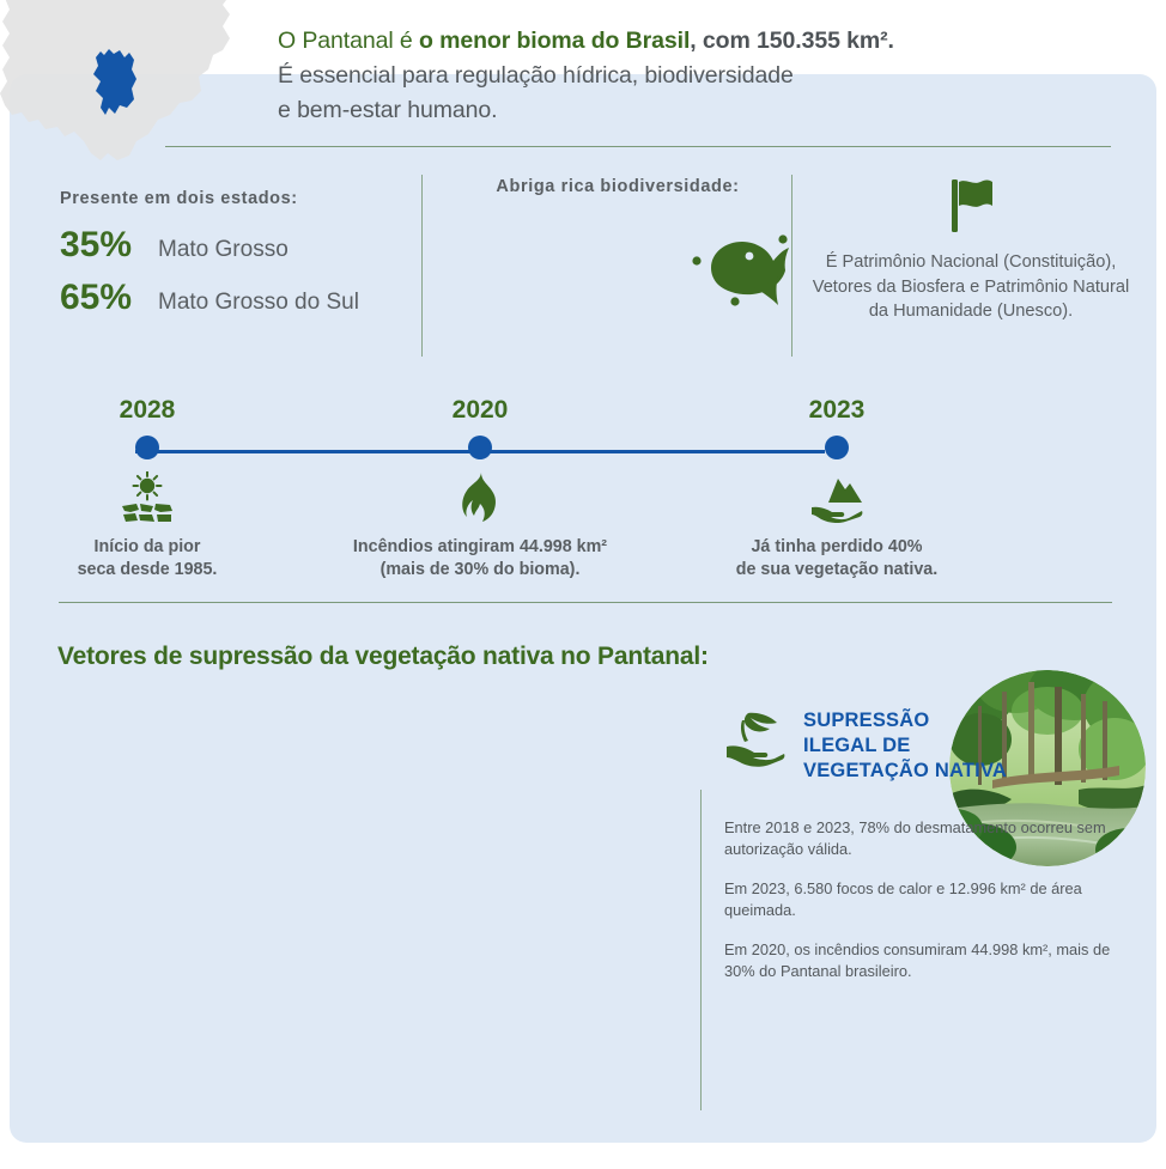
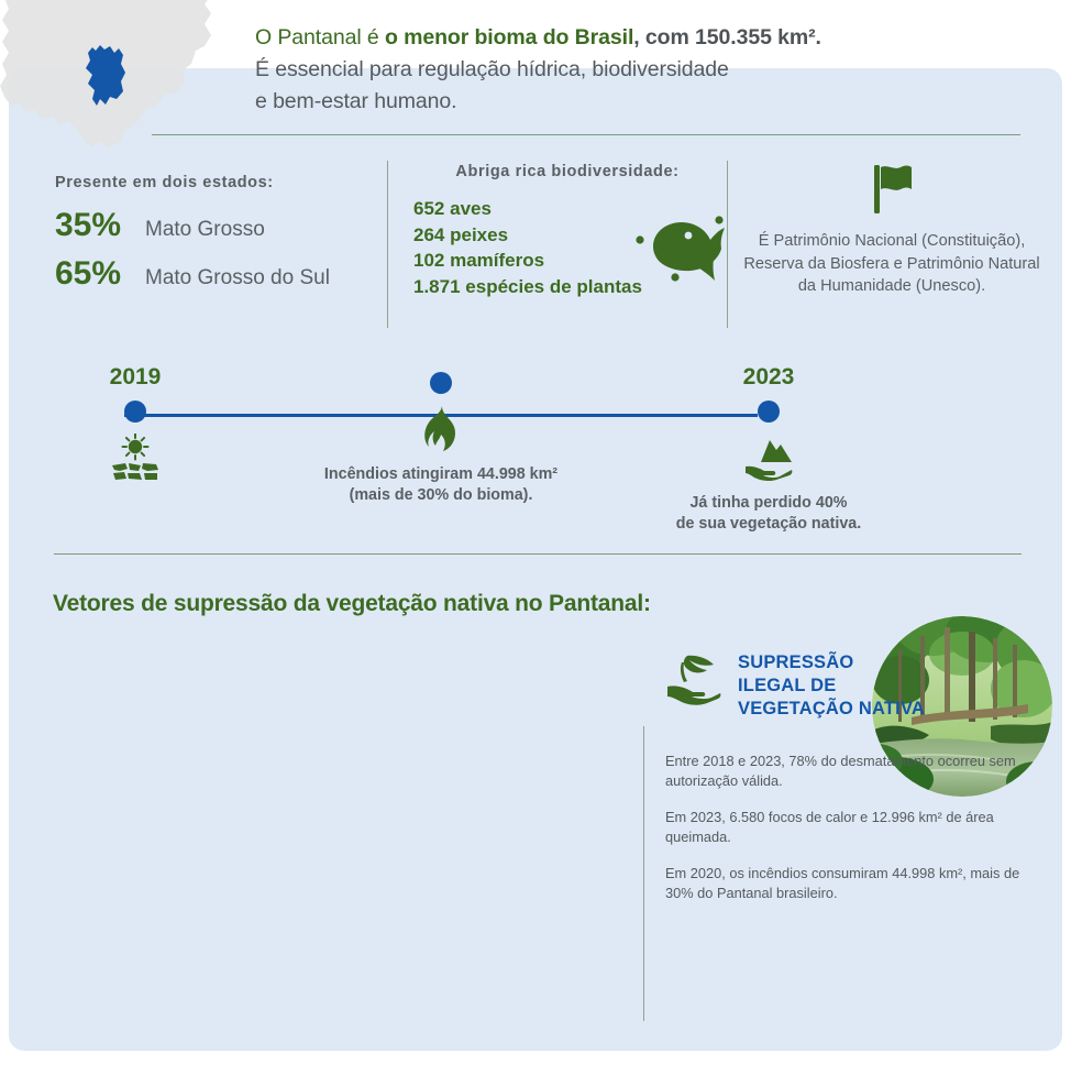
  O Pantanal é o menor bioma do Brasil, com 150.355 km².
  É essencial para regulação hídrica, biodiversidade
  e bem-estar humano.
  Presente em dois estados:
  35%
  Mato Grosso
  65%
  Mato Grosso do Sul
  Abriga rica biodiversidade:
+ 652 aves
+ 264 peixes
+ 102 mamíferos
+ 1.871 espécies de plantas
- É Patrimônio Nacional (Constituição), Vetores da Biosfera e Patrimônio Natural da Humanidade (Unesco).
+ É Patrimônio Nacional (Constituição), Reserva da Biosfera e Patrimônio Natural da Humanidade (Unesco).
- 2028
+ 2019
- Início da pior
- seca desde 1985.
- 2020
  Incêndios atingiram 44.998 km²
  (mais de 30% do bioma).
  2023
  Já tinha perdido 40%
  de sua vegetação nativa.
  Vetores de supressão da vegetação nativa no Pantanal:
  SUPRESSÃO
  ILEGAL DE
  VEGETAÇÃO NATIVA
  Entre 2018 e 2023, 78% do desmatamento ocorreu sem autorização válida.
  Em 2023, 6.580 focos de calor e 12.996 km² de área queimada.
  Em 2020, os incêndios consumiram 44.998 km², mais de 30% do Pantanal brasileiro.
